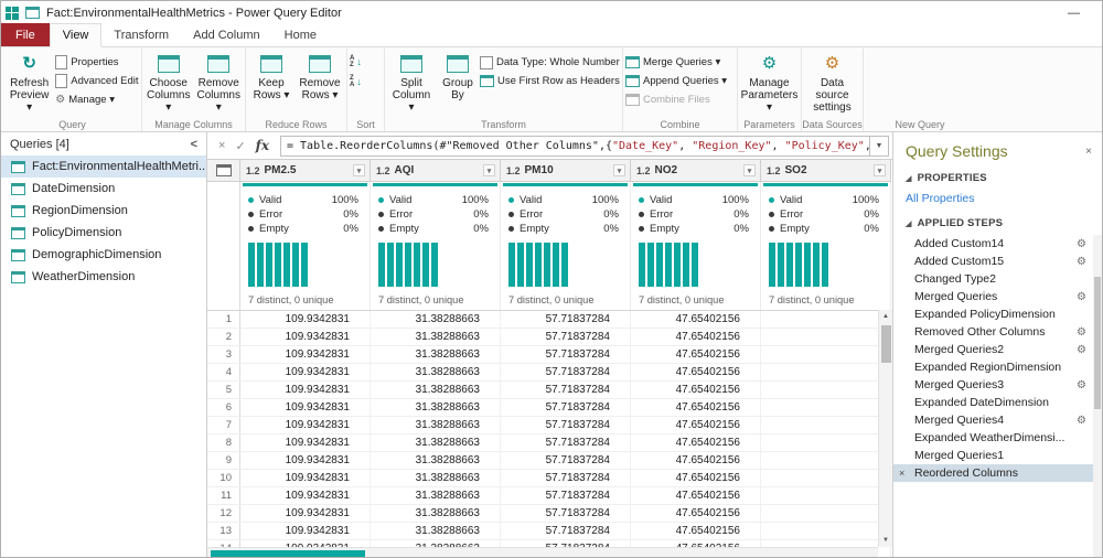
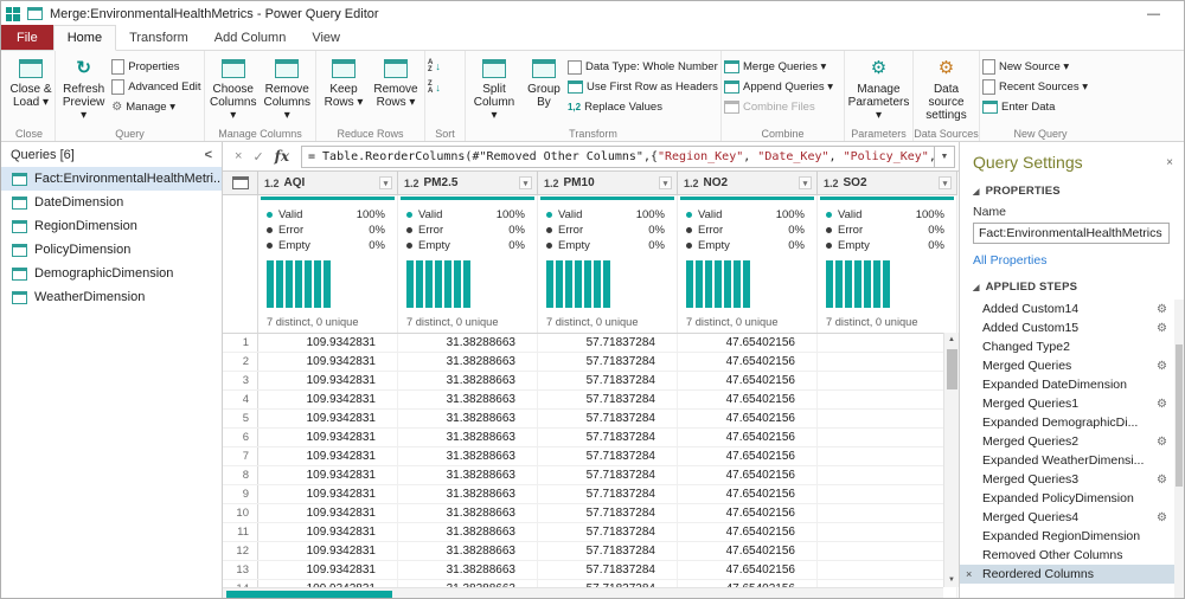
- Fact:EnvironmentalHealthMetrics - Power Query Editor
+ Merge:EnvironmentalHealthMetrics - Power Query Editor
  —
  File
- View
+ Home
  Transform
  Add Column
- Home
+ View
+ Close &
+ Load ▾
+ Close
  ↻
  Refresh
  Preview ▾
  Properties
  Advanced Edit
  ⚙
  Manage ▾
  Query
  Choose
  Columns ▾
  Remove
  Columns ▾
  Manage Columns
  Keep
  Rows ▾
  Remove
  Rows ▾
  Reduce Rows
  ↓
  ↓
  Sort
  Split
  Column ▾
  Group
  By
  Data Type: Whole Number
  Use First Row as Headers
+ 1,2
+ Replace Values
  Transform
  Merge Queries ▾
  Append Queries ▾
  Combine Files
  Combine
  ⚙
  Manage
  Parameters ▾
  Parameters
  ⚙
  Data source
  settings
  Data Sources
+ New Source ▾
+ Recent Sources ▾
+ Enter Data
  New Query
- Queries [4]
+ Queries [6]
  <
  Fact:EnvironmentalHealthMetri..
  DateDimension
  RegionDimension
  PolicyDimension
  DemographicDimension
  WeatherDimension
  ×
  ✓
  fx
  = Table.ReorderColumns(#"Removed Other Columns",{
- "Date_Key"
+ "Region_Key"
  ,
- "Region_Key"
+ "Date_Key"
  ,
  "Policy_Key"
  ,
  1.2
- PM2.5
+ AQI
  1.2
- AQI
+ PM2.5
  1.2
  PM10
  1.2
  NO2
  1.2
  SO2
  Valid
  100%
  Error
  0%
  Empty
  0%
  Valid
  100%
  Error
  0%
  Empty
  0%
  Valid
  100%
  Error
  0%
  Empty
  0%
  Valid
  100%
  Error
  0%
  Empty
  0%
  Valid
  100%
  Error
  0%
  Empty
  0%
  7 distinct, 0 unique
  7 distinct, 0 unique
  7 distinct, 0 unique
  7 distinct, 0 unique
  7 distinct, 0 unique
  1
  109.9342831
  31.38288663
  57.71837284
  47.65402156
  2
  109.9342831
  31.38288663
  57.71837284
  47.65402156
  3
  109.9342831
  31.38288663
  57.71837284
  47.65402156
  4
  109.9342831
  31.38288663
  57.71837284
  47.65402156
  5
  109.9342831
  31.38288663
  57.71837284
  47.65402156
  6
  109.9342831
  31.38288663
  57.71837284
  47.65402156
  7
  109.9342831
  31.38288663
  57.71837284
  47.65402156
  8
  109.9342831
  31.38288663
  57.71837284
  47.65402156
  9
  109.9342831
  31.38288663
  57.71837284
  47.65402156
  10
  109.9342831
  31.38288663
  57.71837284
  47.65402156
  11
  109.9342831
  31.38288663
  57.71837284
  47.65402156
  12
  109.9342831
  31.38288663
  57.71837284
  47.65402156
  13
  109.9342831
  31.38288663
  57.71837284
  47.65402156
  Query Settings
  ×
  PROPERTIES
+ Name
+ Fact:EnvironmentalHealthMetrics
  All Properties
  APPLIED STEPS
  Added Custom14
  ⚙
  Added Custom15
  ⚙
  Changed Type2
  Merged Queries
  ⚙
- Expanded PolicyDimension
+ Expanded DateDimension
- Removed Other Columns
+ Merged Queries1
  ⚙
+ Expanded DemographicDi...
  Merged Queries2
  ⚙
- Expanded RegionDimension
+ Expanded WeatherDimensi...
  Merged Queries3
  ⚙
- Expanded DateDimension
+ Expanded PolicyDimension
  Merged Queries4
  ⚙
- Expanded WeatherDimensi...
+ Expanded RegionDimension
- Merged Queries1
+ Removed Other Columns
  ×
  Reordered Columns
